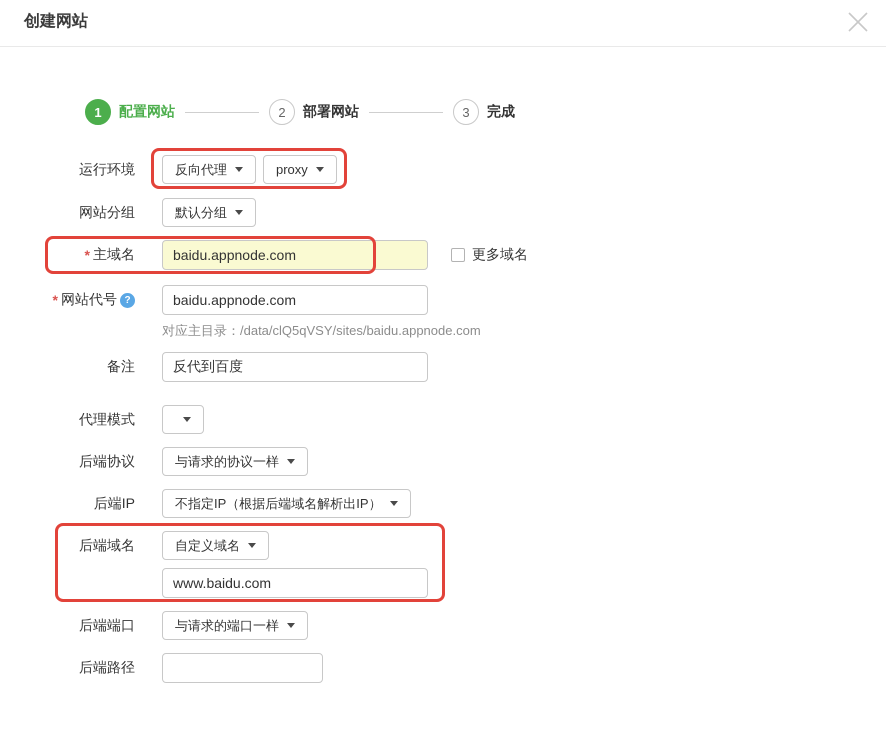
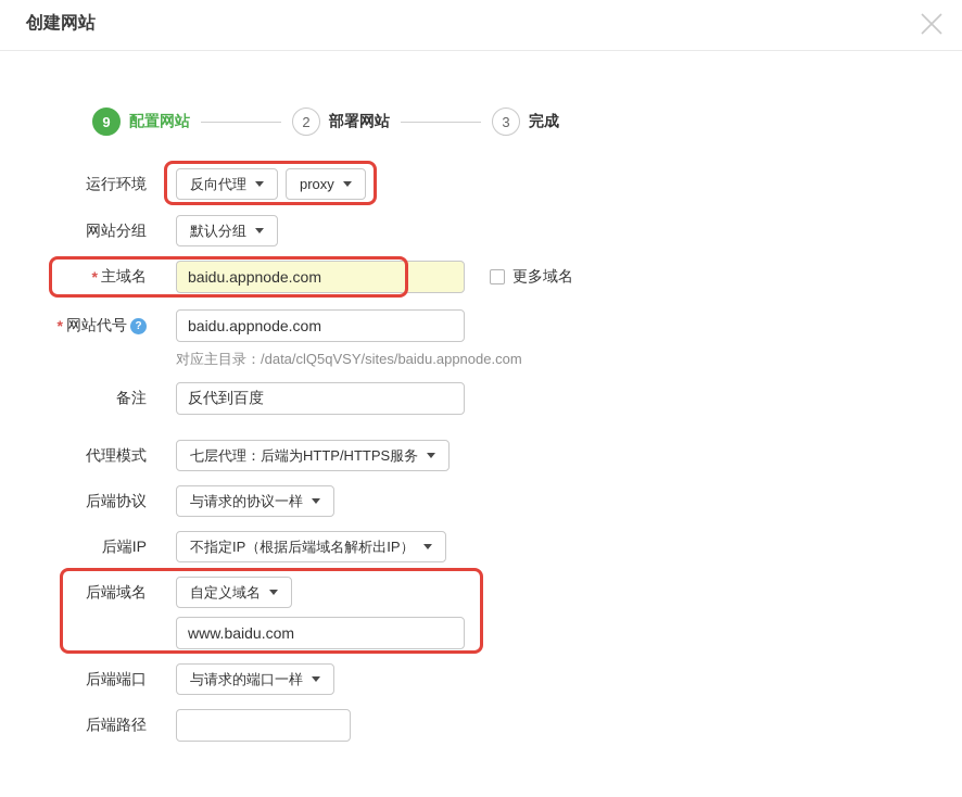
  创建网站
- 1
+ 9
  配置网站
  2
  部署网站
  3
  完成
  运行环境
  反向代理
  proxy
  网站分组
  默认分组
  *
  主域名
  baidu.appnode.com
  更多域名
  *
  网站代号
  ?
  baidu.appnode.com
  对应主目录：/data/clQ5qVSY/sites/baidu.appnode.com
  备注
  反代到百度
  代理模式
+ 七层代理：后端为HTTP/HTTPS服务
  后端协议
  与请求的协议一样
  后端IP
  不指定IP（根据后端域名解析出IP）
  后端域名
  自定义域名
  www.baidu.com
  后端端口
  与请求的端口一样
  后端路径
